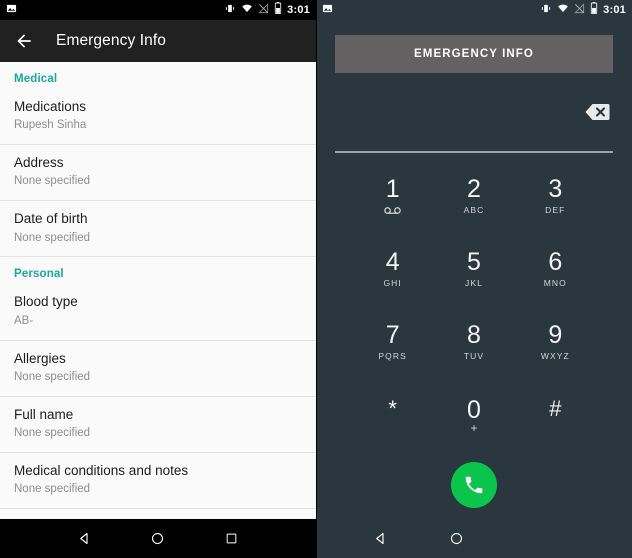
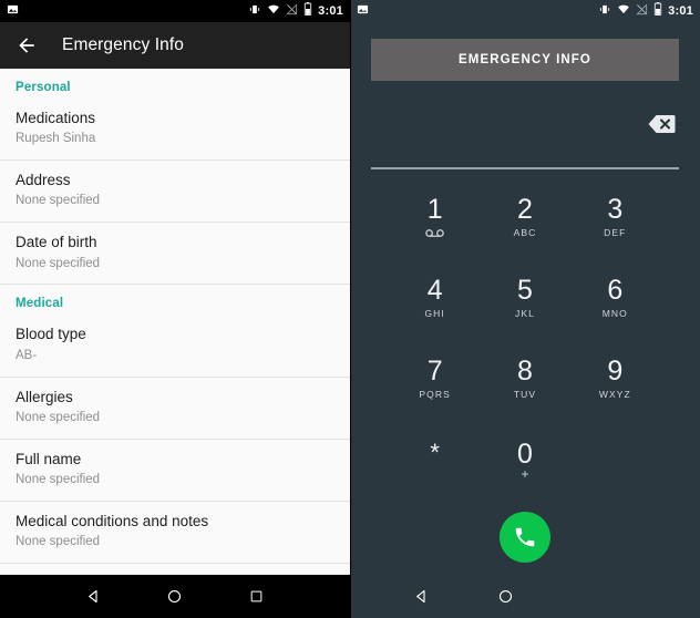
  3:01
  Emergency Info
- Medical
+ Personal
  Medications
  Rupesh Sinha
  Address
  None specified
  Date of birth
  None specified
- Personal
+ Medical
  Blood type
  AB-
  Allergies
  None specified
  Full name
  None specified
  Medical conditions and notes
  None specified
  3:01
  EMERGENCY INFO
  1
  2
  ABC
  3
  DEF
  4
  GHI
  5
  JKL
  6
  MNO
  7
  PQRS
  8
  TUV
  9
  WXYZ
  *
  0
  +
- #
